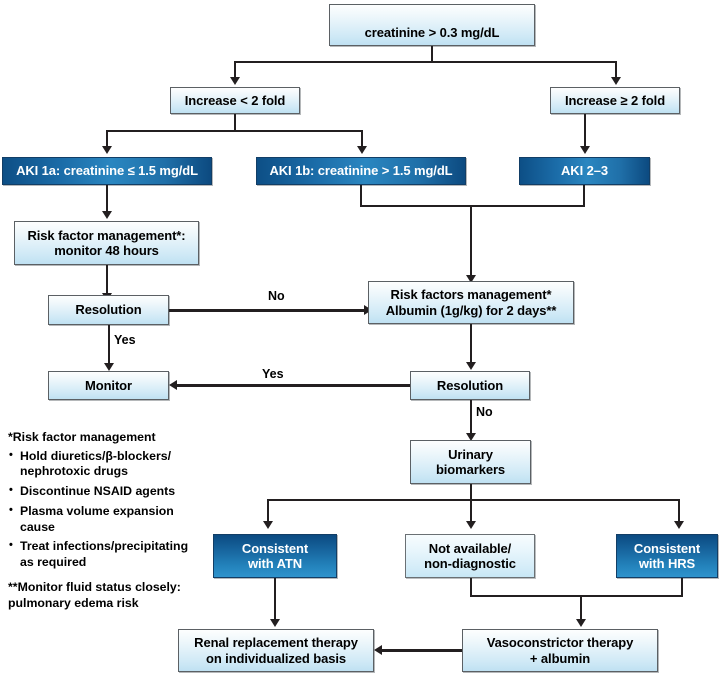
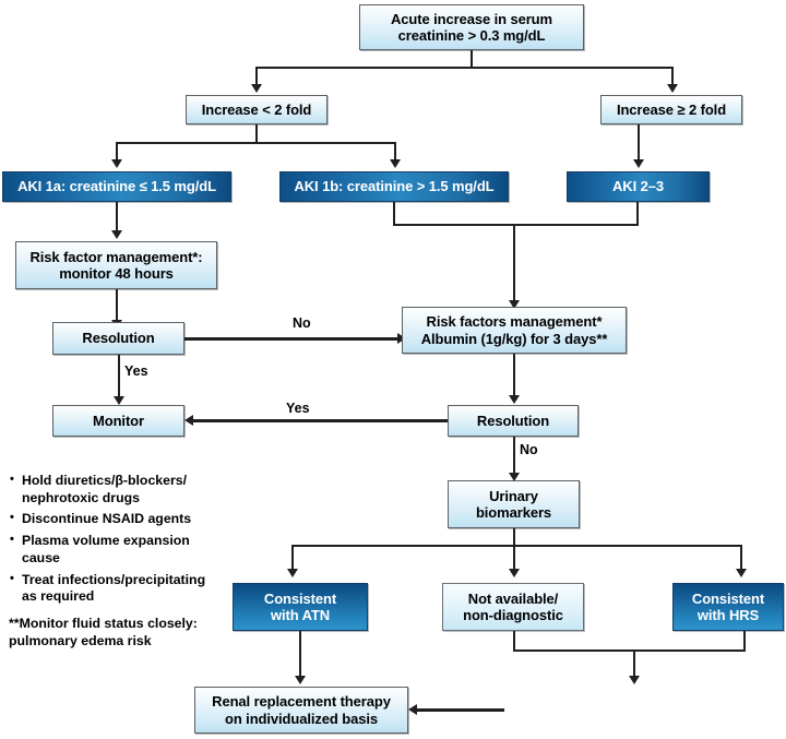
+ Acute increase in serum
  creatinine > 0.3 mg/dL
  Increase < 2 fold
  Increase ≥ 2 fold
  AKI 1a: creatinine ≤ 1.5 mg/dL
  AKI 1b: creatinine > 1.5 mg/dL
  AKI 2–3
  Risk factor management*:
  monitor 48 hours
  Resolution
  No
  Yes
  Risk factors management*
- Albumin (1g/kg) for 2 days**
+ Albumin (1g/kg) for 3 days**
  Monitor
  Resolution
  Yes
  No
  Urinary
  biomarkers
  Consistent
  with ATN
  Not available/
  non-diagnostic
  Consistent
  with HRS
  Renal replacement therapy
  on individualized basis
- Vasoconstrictor therapy
- + albumin
- *Risk factor management
  Hold diuretics/β-blockers/
  nephrotoxic drugs
  Discontinue NSAID agents
  Plasma volume expansion
  cause
  Treat infections/precipitating
  as required
  **Monitor fluid status closely:
  pulmonary edema risk
